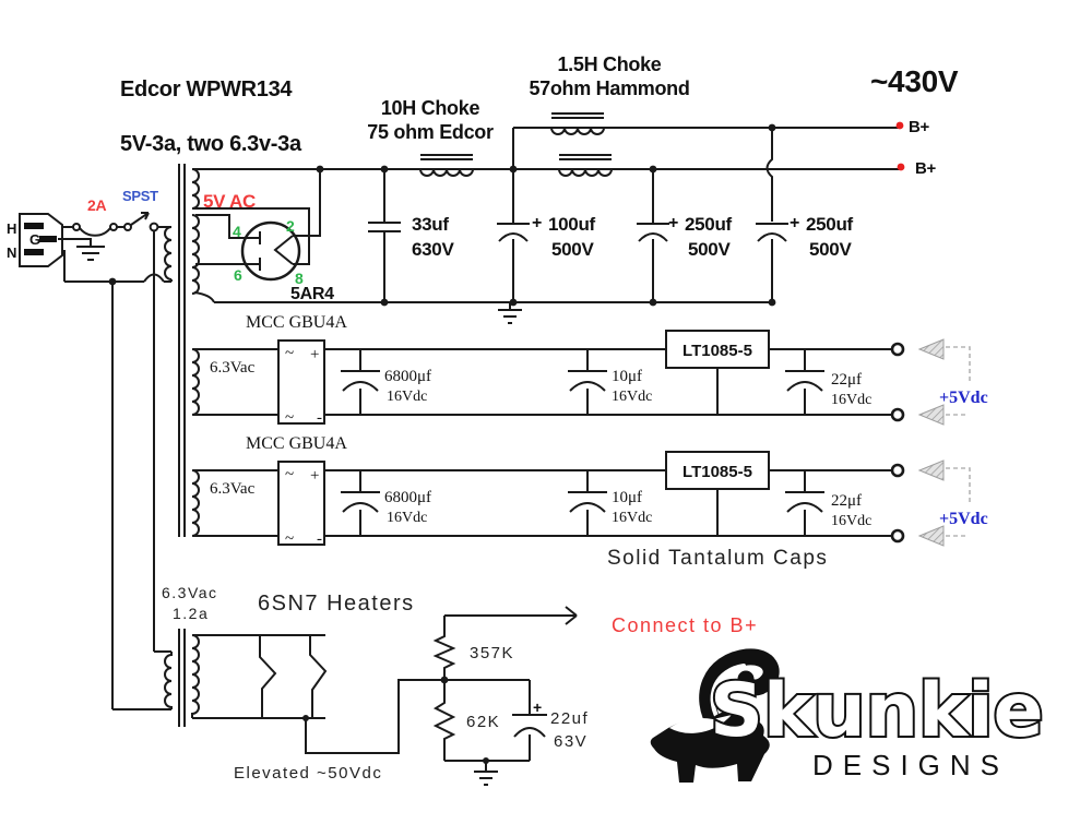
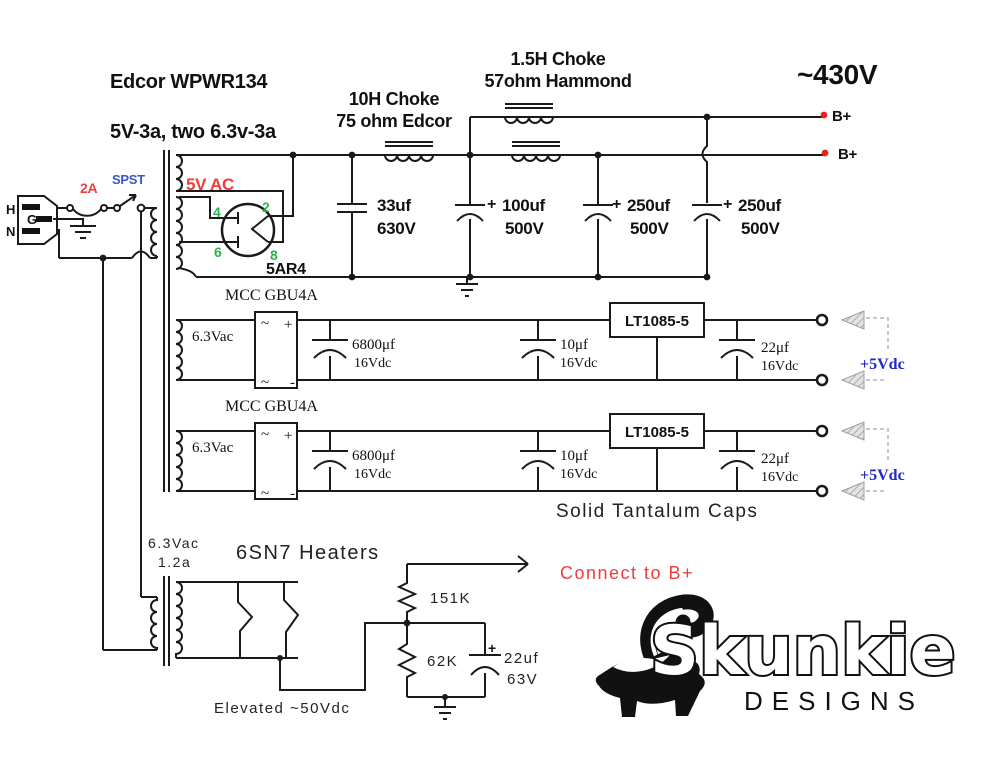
  Edcor WPWR134
  5V-3a, two 6.3v-3a
  H
  G
  N
  2A
  SPST
  5V AC
  4
  2
  6
  8
  5AR4
  10H Choke
  75 ohm Edcor
  1.5H Choke
  57ohm Hammond
  33uf
  630V
  +
  100uf
  500V
  +
  250uf
  500V
  +
  250uf
  500V
  ~430V
  B+
  B+
  MCC GBU4A
  6.3Vac
  ~
  +
  ~
  -
  6800μf
  16Vdc
  10μf
  16Vdc
  LT1085-5
  22μf
  16Vdc
  +5Vdc
  MCC GBU4A
  6.3Vac
  ~
  +
  ~
  -
  6800μf
  16Vdc
  10μf
  16Vdc
  LT1085-5
  22μf
  16Vdc
  +5Vdc
  Solid Tantalum Caps
  6.3Vac
  1.2a
  6SN7 Heaters
  Connect to B+
- 357K
+ 151K
  62K
  +
  22uf
  63V
  Elevated ~50Vdc
  Skunkie
  DESIGNS
